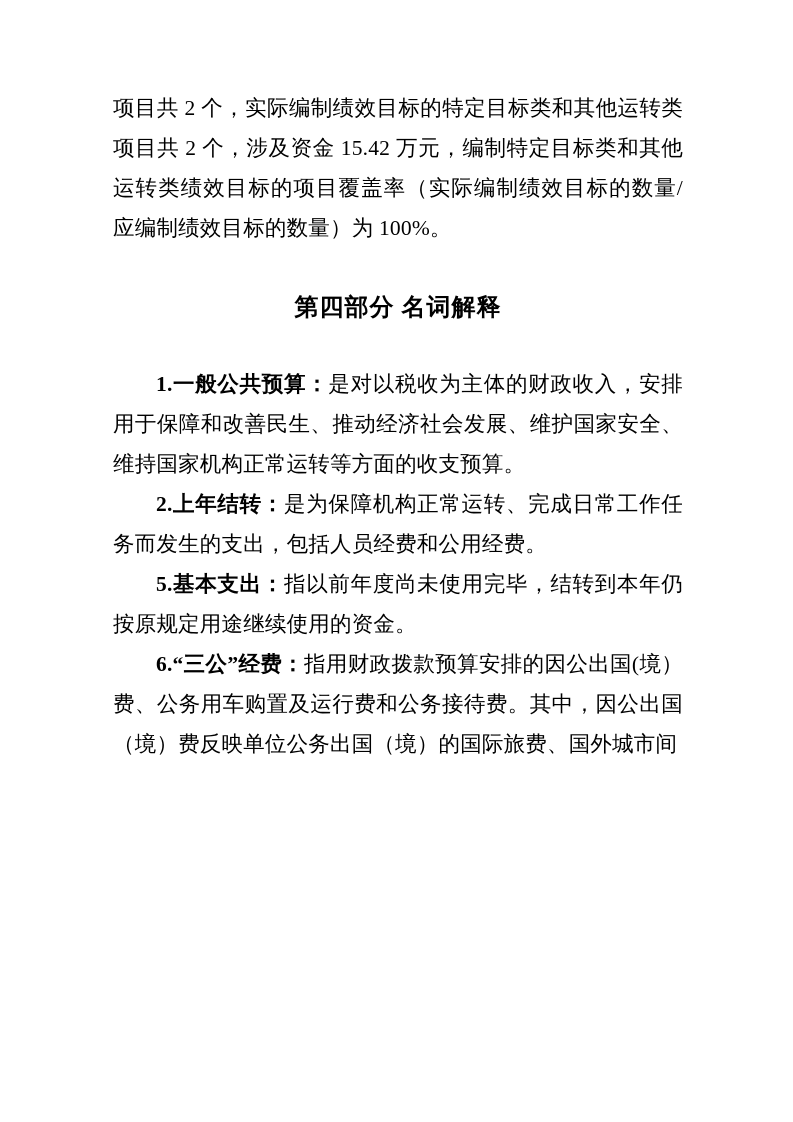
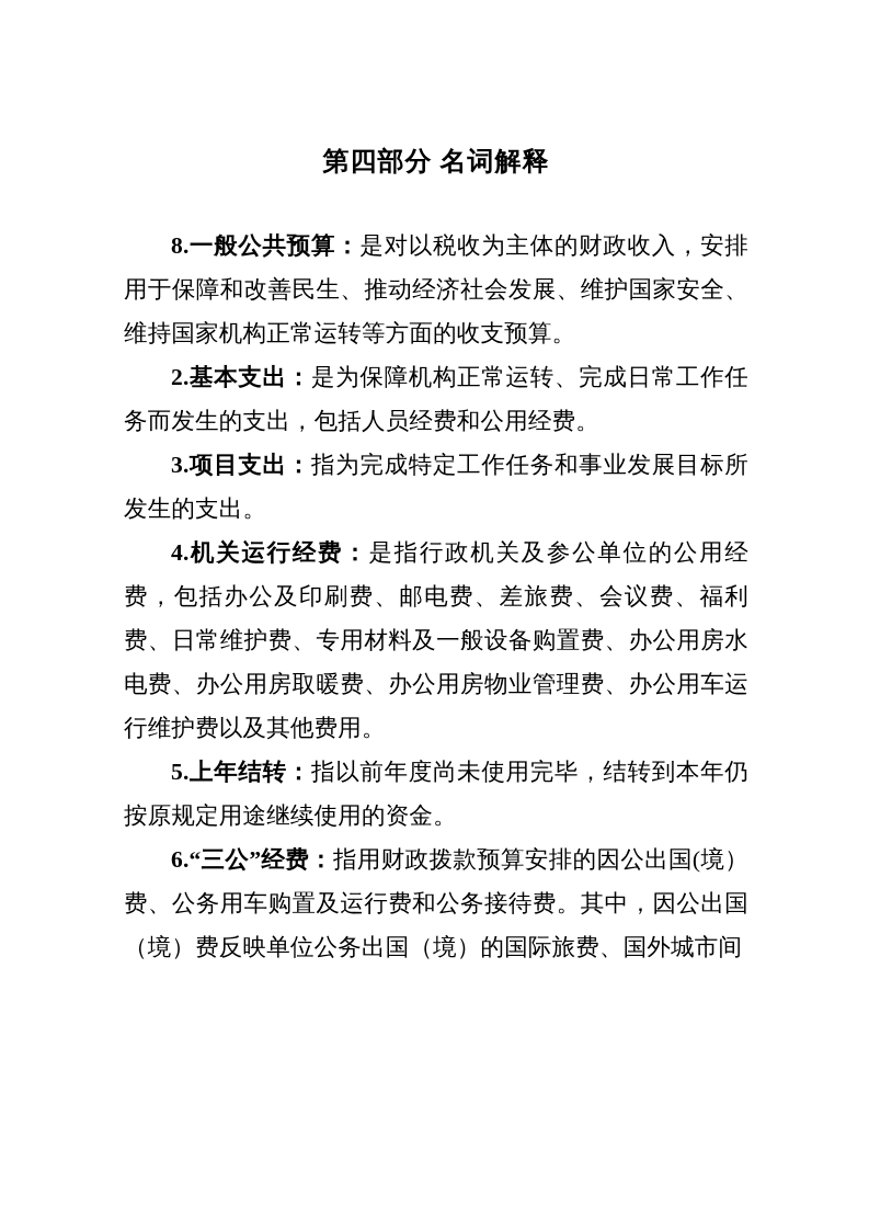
- 项目共 2 个，实际编制绩效目标的特定目标类和其他运转类项目共 2 个，涉及资金 15.42 万元，编制特定目标类和其他运转类绩效目标的项目覆盖率（实际编制绩效目标的数量/应编制绩效目标的数量）为 100%。
  第四部分 名词解释
- 1.一般公共预算：是对以税收为主体的财政收入，安排用于保障和改善民生、推动经济社会发展、维护国家安全、维持国家机构正常运转等方面的收支预算。
+ 8.一般公共预算：是对以税收为主体的财政收入，安排用于保障和改善民生、推动经济社会发展、维护国家安全、维持国家机构正常运转等方面的收支预算。
- 2.上年结转：是为保障机构正常运转、完成日常工作任务而发生的支出，包括人员经费和公用经费。
+ 2.基本支出：是为保障机构正常运转、完成日常工作任务而发生的支出，包括人员经费和公用经费。
+ 3.项目支出：指为完成特定工作任务和事业发展目标所发生的支出。
+ 4.机关运行经费：是指行政机关及参公单位的公用经费，包括办公及印刷费、邮电费、差旅费、会议费、福利费、日常维护费、专用材料及一般设备购置费、办公用房水电费、办公用房取暖费、办公用房物业管理费、办公用车运行维护费以及其他费用。
- 5.基本支出：指以前年度尚未使用完毕，结转到本年仍按原规定用途继续使用的资金。
+ 5.上年结转：指以前年度尚未使用完毕，结转到本年仍按原规定用途继续使用的资金。
  6.“三公”经费：指用财政拨款预算安排的因公出国(境）费、公务用车购置及运行费和公务接待费。其中，因公出国（境）费反映单位公务出国（境）的国际旅费、国外城市间
